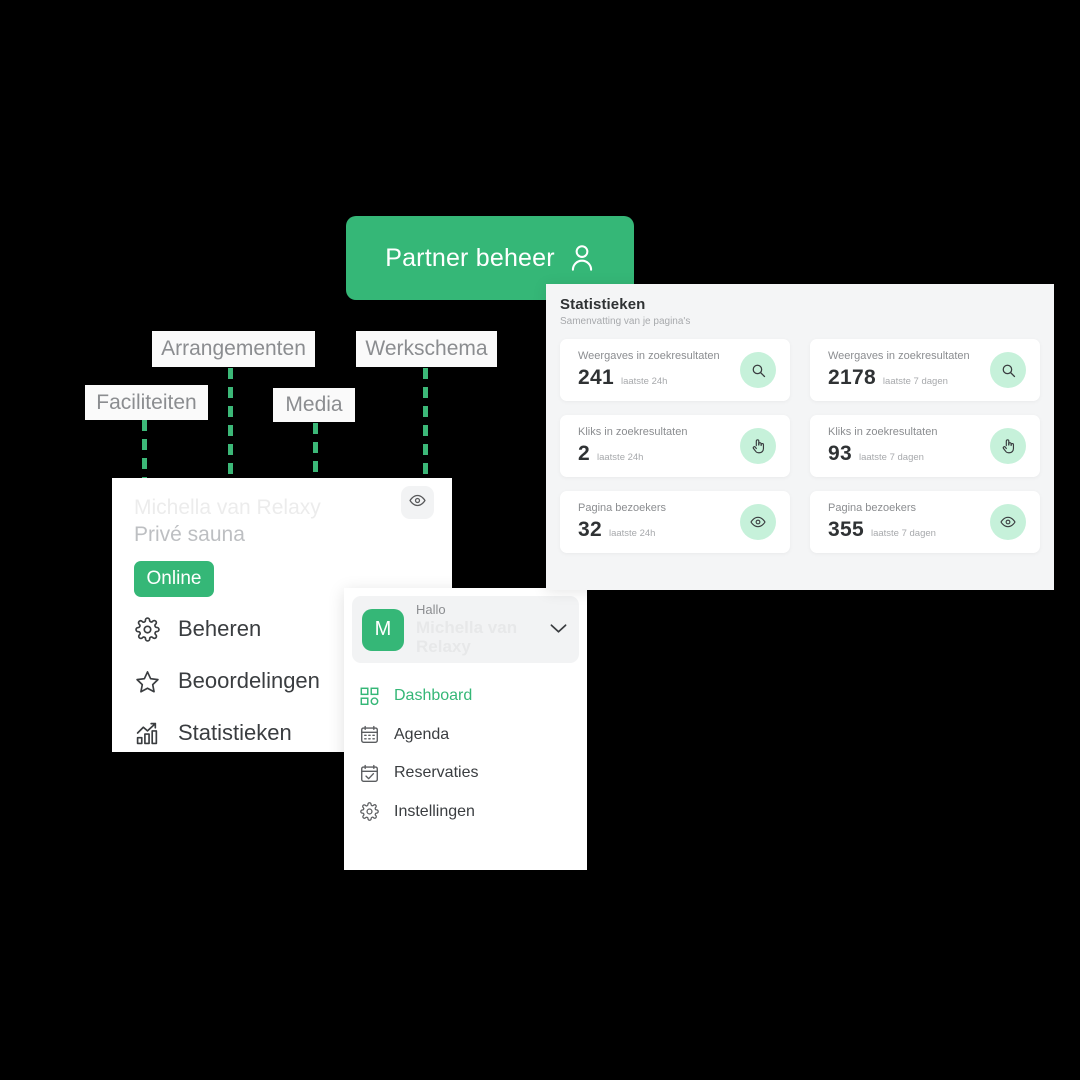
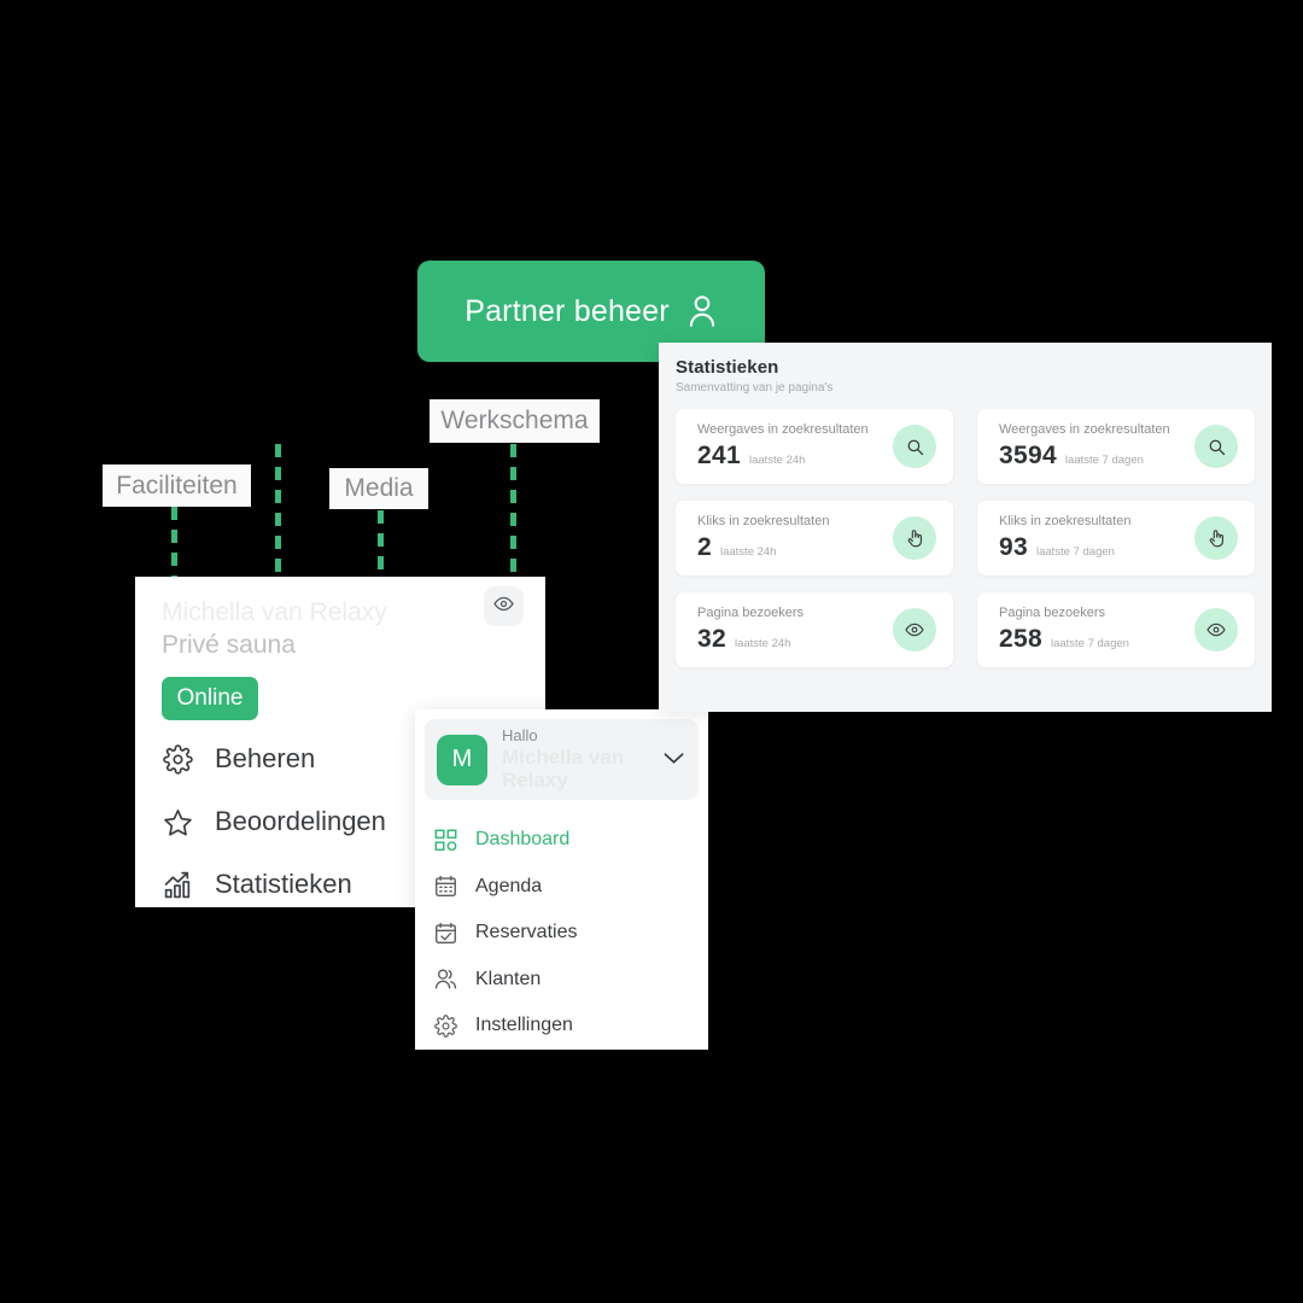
  Partner beheer
  Faciliteiten
- Arrangementen
  Media
  Werkschema
  Privé sauna
  Online
  Beheren
  Beoordelingen
  Statistieken
  M
  Hallo
  Dashboard
  Agenda
  Reservaties
+ Klanten
  Instellingen
  Statistieken
  Samenvatting van je pagina's
  Weergaves in zoekresultaten
  241
  laatste 24h
  Weergaves in zoekresultaten
- 2178
+ 3594
  laatste 7 dagen
  Kliks in zoekresultaten
  2
  laatste 24h
  Kliks in zoekresultaten
  93
  laatste 7 dagen
  Pagina bezoekers
  32
  laatste 24h
  Pagina bezoekers
- 355
+ 258
  laatste 7 dagen
